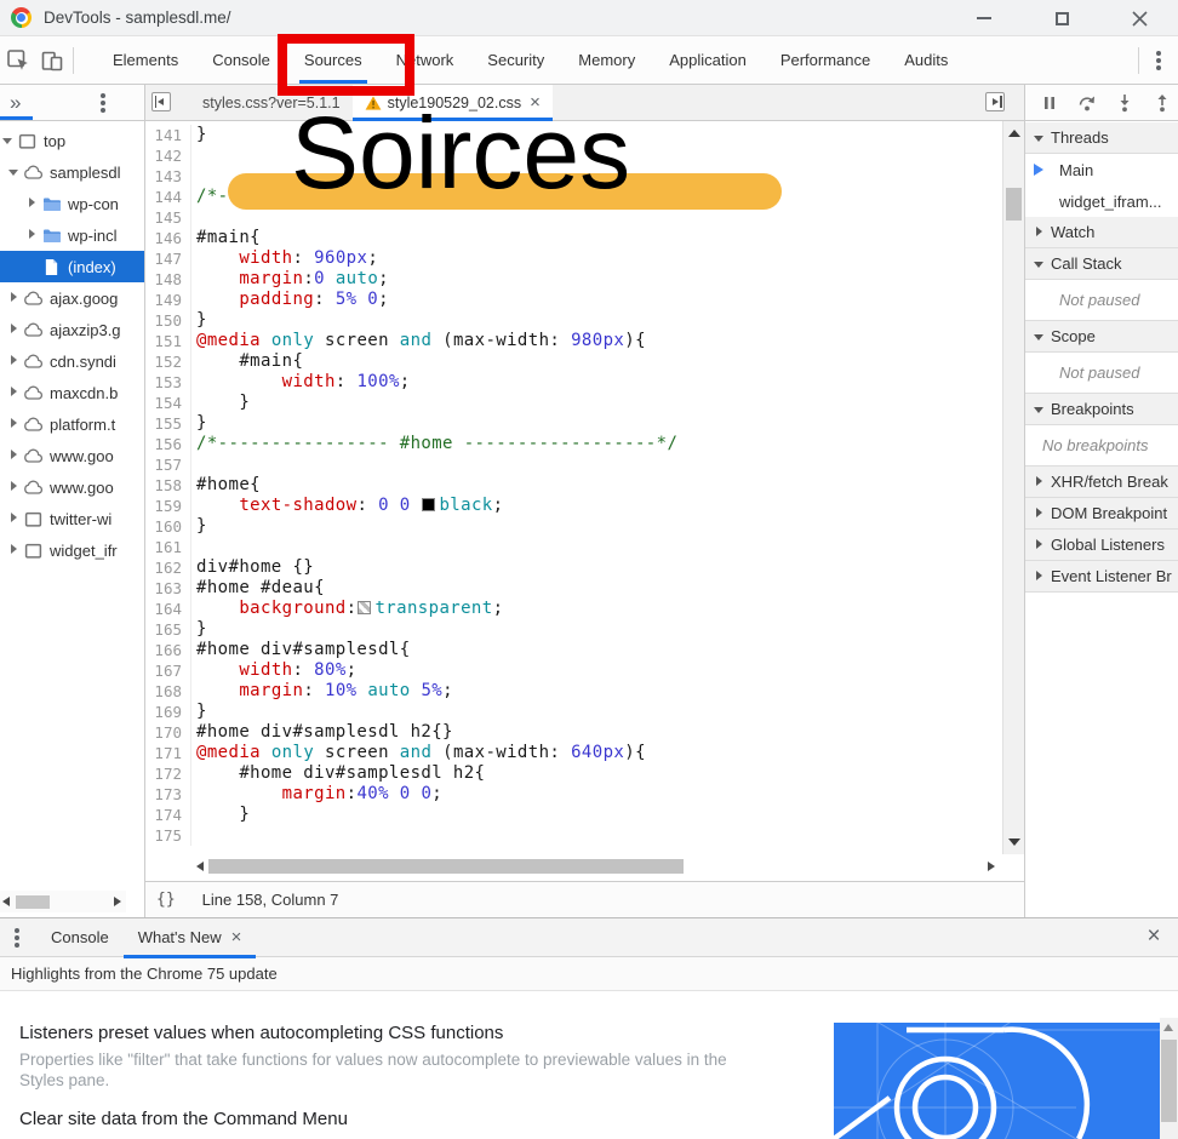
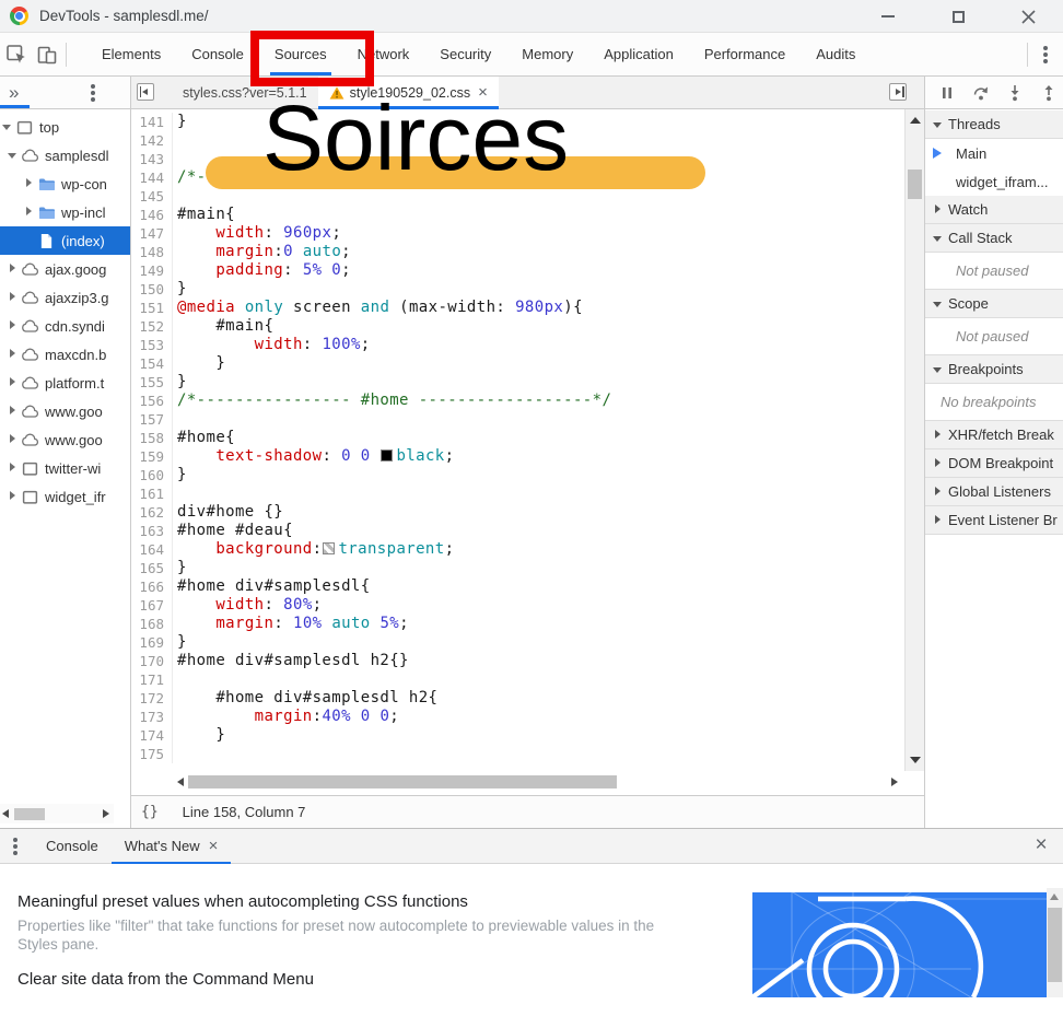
  DevTools - samplesdl.me/
  Elements
  Console
  Sources
  Network
  Security
  Memory
  Application
  Performance
  Audits
  »
  top
  samplesdl
  wp-con
  wp-incl
  (index)
  ajax.goog
  ajaxzip3.g
  cdn.syndi
  maxcdn.b
  platform.t
  www.goo
  www.goo
  twitter-wi
  widget_ifr
  styles.css?ver=5.1.1
  style190529_02.css
  ×
  141
  }
  142
  143
  144
  /*-
  145
  146
  #main{
  147
  width: 960px;
  148
  margin:0 auto;
  149
  padding: 5% 0;
  150
  }
  151
  @media only screen and (max-width: 980px){
  152
  #main{
  153
  width: 100%;
  154
  }
  155
  }
  156
  /*---------------- #home ------------------*/
  157
  158
  #home{
  159
  text-shadow: 0 0 black;
  160
  }
  161
  162
  div#home {}
  163
  #home #deau{
  164
  background: transparent;
  165
  }
  166
  #home div#samplesdl{
  167
  width: 80%;
  168
  margin: 10% auto 5%;
  169
  }
  170
  #home div#samplesdl h2{}
  171
- @media only screen and (max-width: 640px){
  172
  #home div#samplesdl h2{
  173
  margin:40% 0 0;
  174
  }
  175
  {}
  Line 158, Column 7
  Threads
  Main
  widget_ifram...
  Watch
  Call Stack
  Not paused
  Scope
  Not paused
  Breakpoints
  No breakpoints
  XHR/fetch Break
  DOM Breakpoint
  Global Listeners
  Event Listener Br
  Console
  What's New
  ×
  ×
- Highlights from the Chrome 75 update
- Listeners preset values when autocompleting CSS functions
+ Meaningful preset values when autocompleting CSS functions
- Properties like "filter" that take functions for values now autocomplete to previewable values in the Styles pane.
+ Properties like "filter" that take functions for preset now autocomplete to previewable values in the Styles pane.
  Clear site data from the Command Menu
  Soirces
